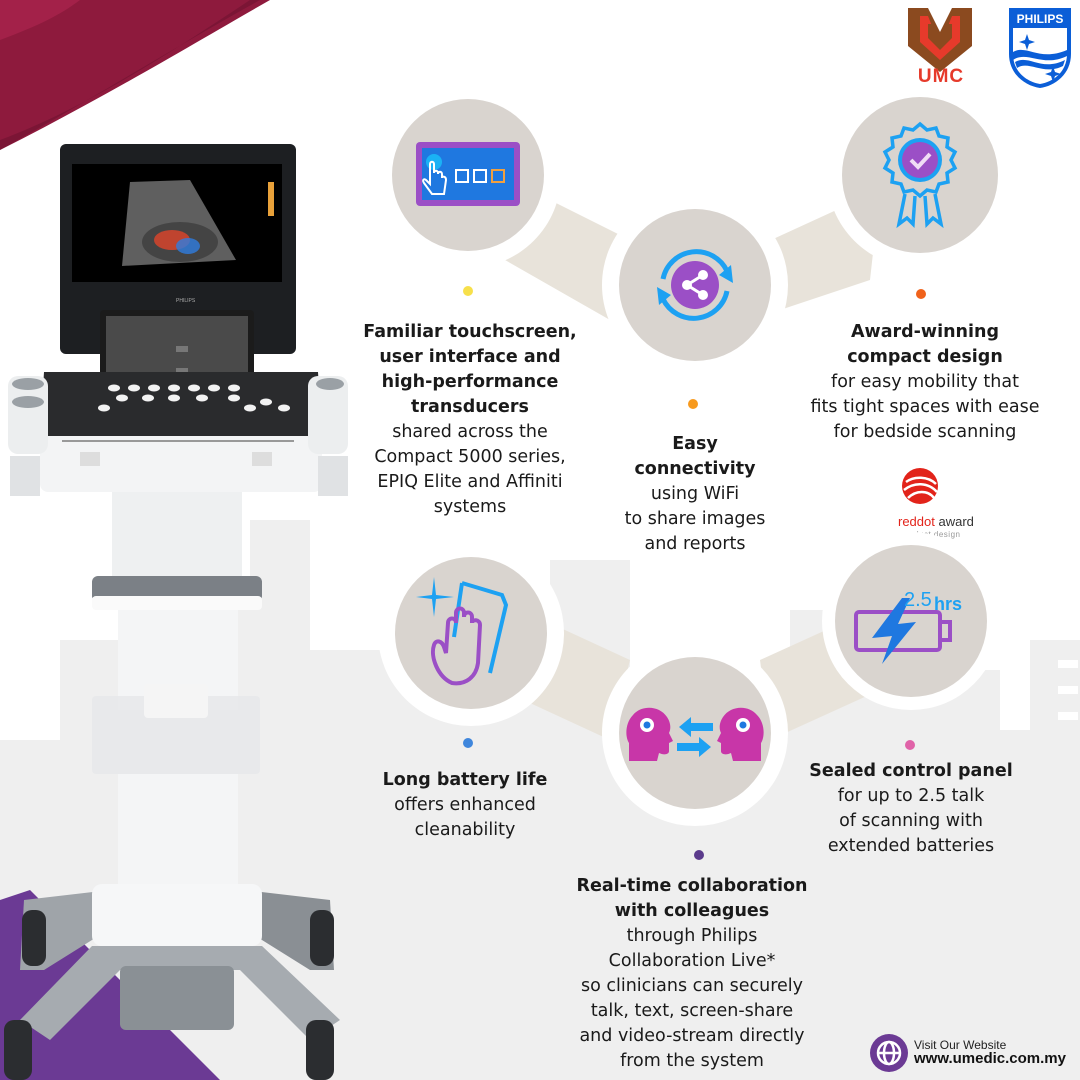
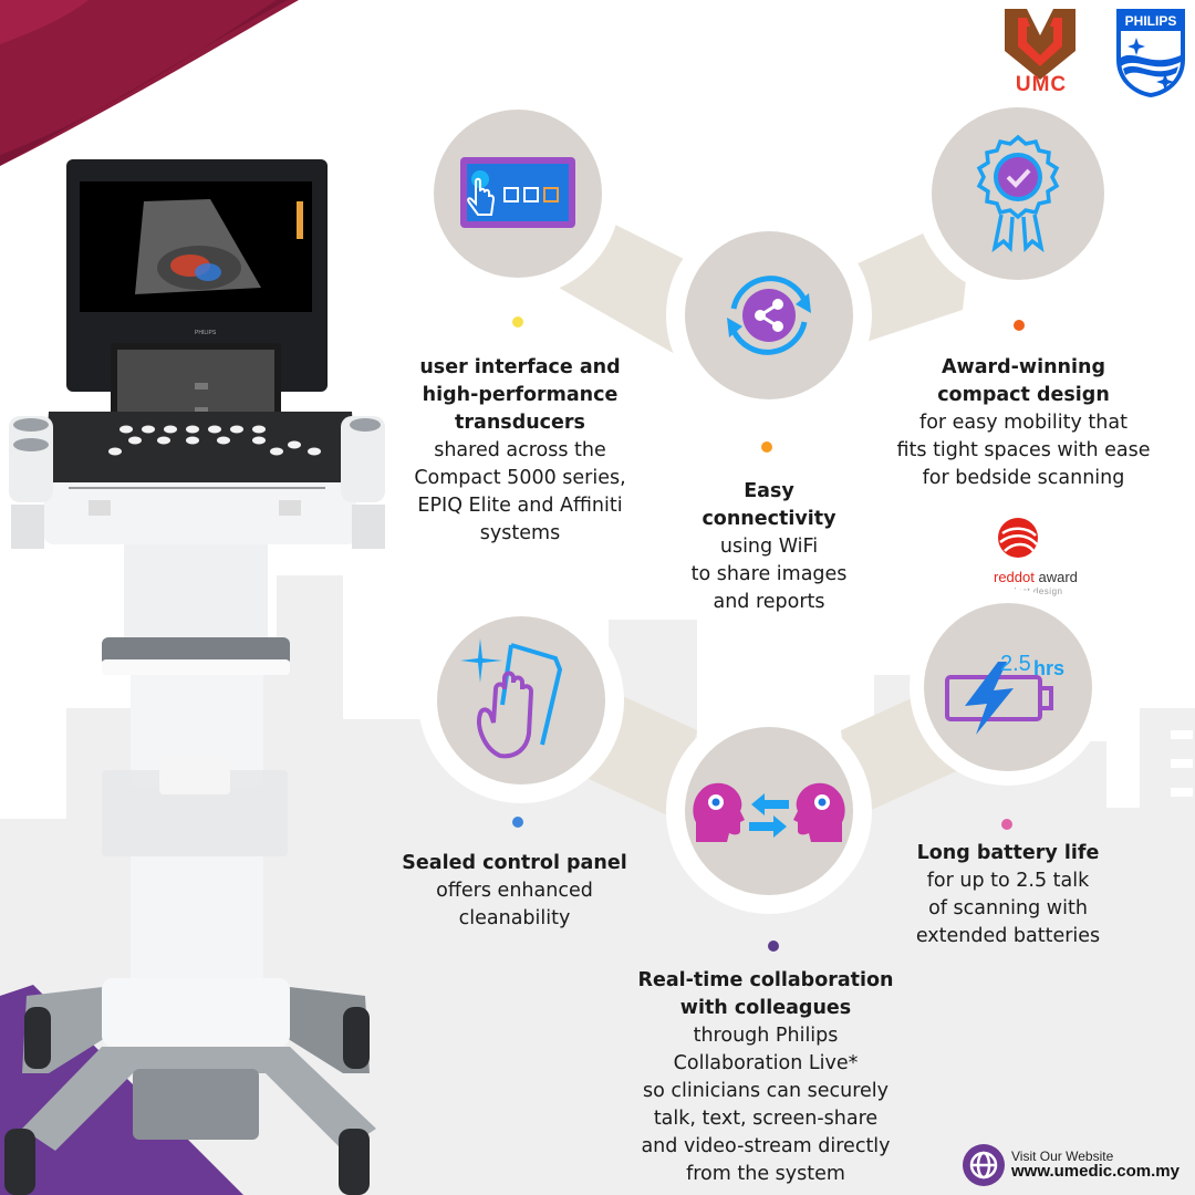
  UMC
  PHILIPS
- Familiar touchscreen,
  user interface and
  high-performance
  transducers
  shared across the
  Compact 5000 series,
  EPIQ Elite and Affiniti
  systems
  Easy
  connectivity
  using WiFi
  to share images
  and reports
  Award-winning
  compact design
  for easy mobility that
  fits tight spaces with ease
  for bedside scanning
  reddot award
- Long battery life
+ Sealed control panel
  offers enhanced
  cleanability
  Real-time collaboration
  with colleagues
  through Philips
  Collaboration Live*
  so clinicians can securely
  talk, text, screen-share
  and video-stream directly
  from the system
  2.5
  hrs
- Sealed control panel
+ Long battery life
  for up to 2.5 talk
  of scanning with
  extended batteries
  Visit Our Website
  www.umedic.com.my
